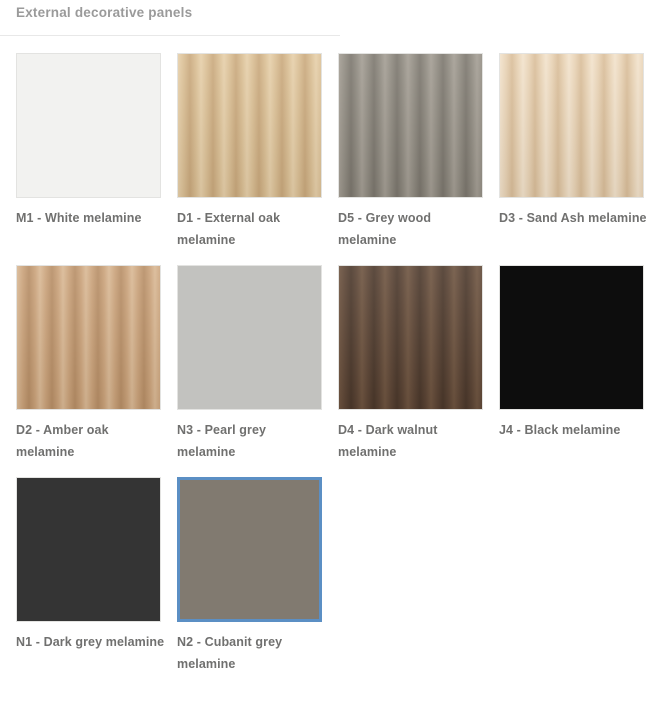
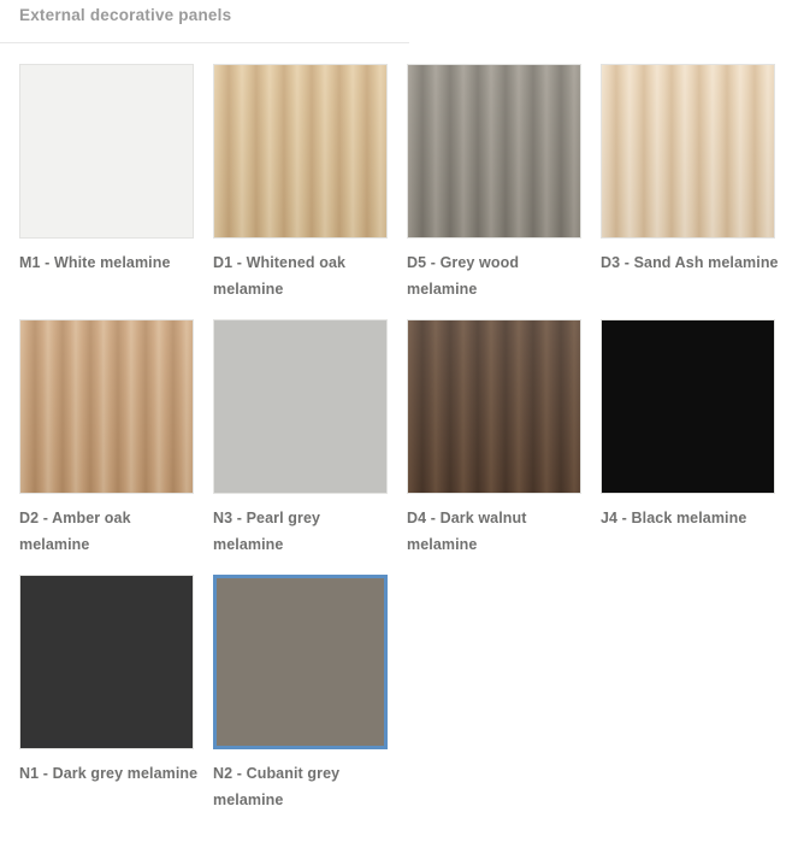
  External decorative panels
  M1 - White melamine
- D1 - External oak melamine
+ D1 - Whitened oak melamine
  D5 - Grey wood melamine
  D3 - Sand Ash melamine
  D2 - Amber oak melamine
  N3 - Pearl grey melamine
  D4 - Dark walnut melamine
  J4 - Black melamine
  N1 - Dark grey melamine
  N2 - Cubanit grey melamine
